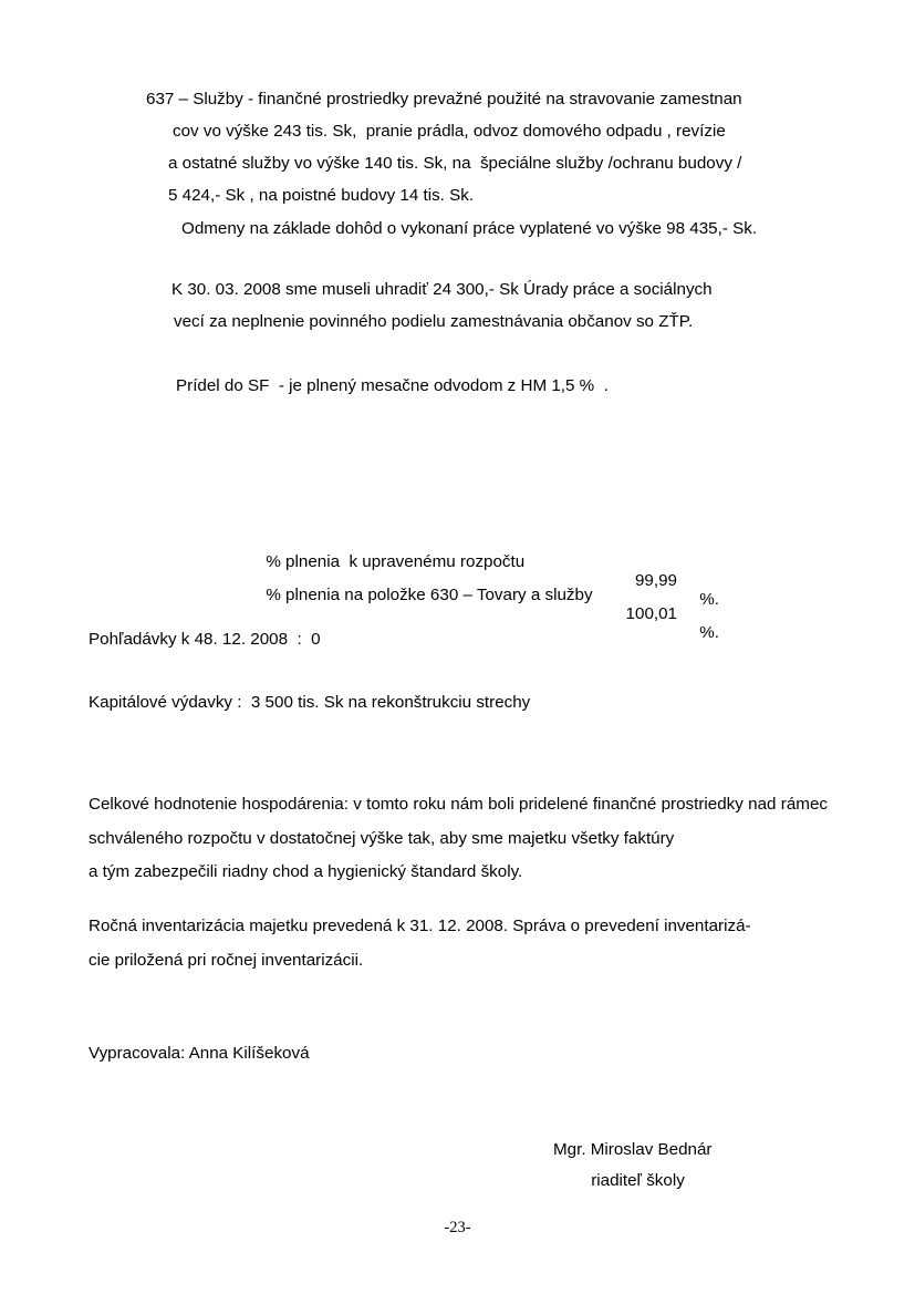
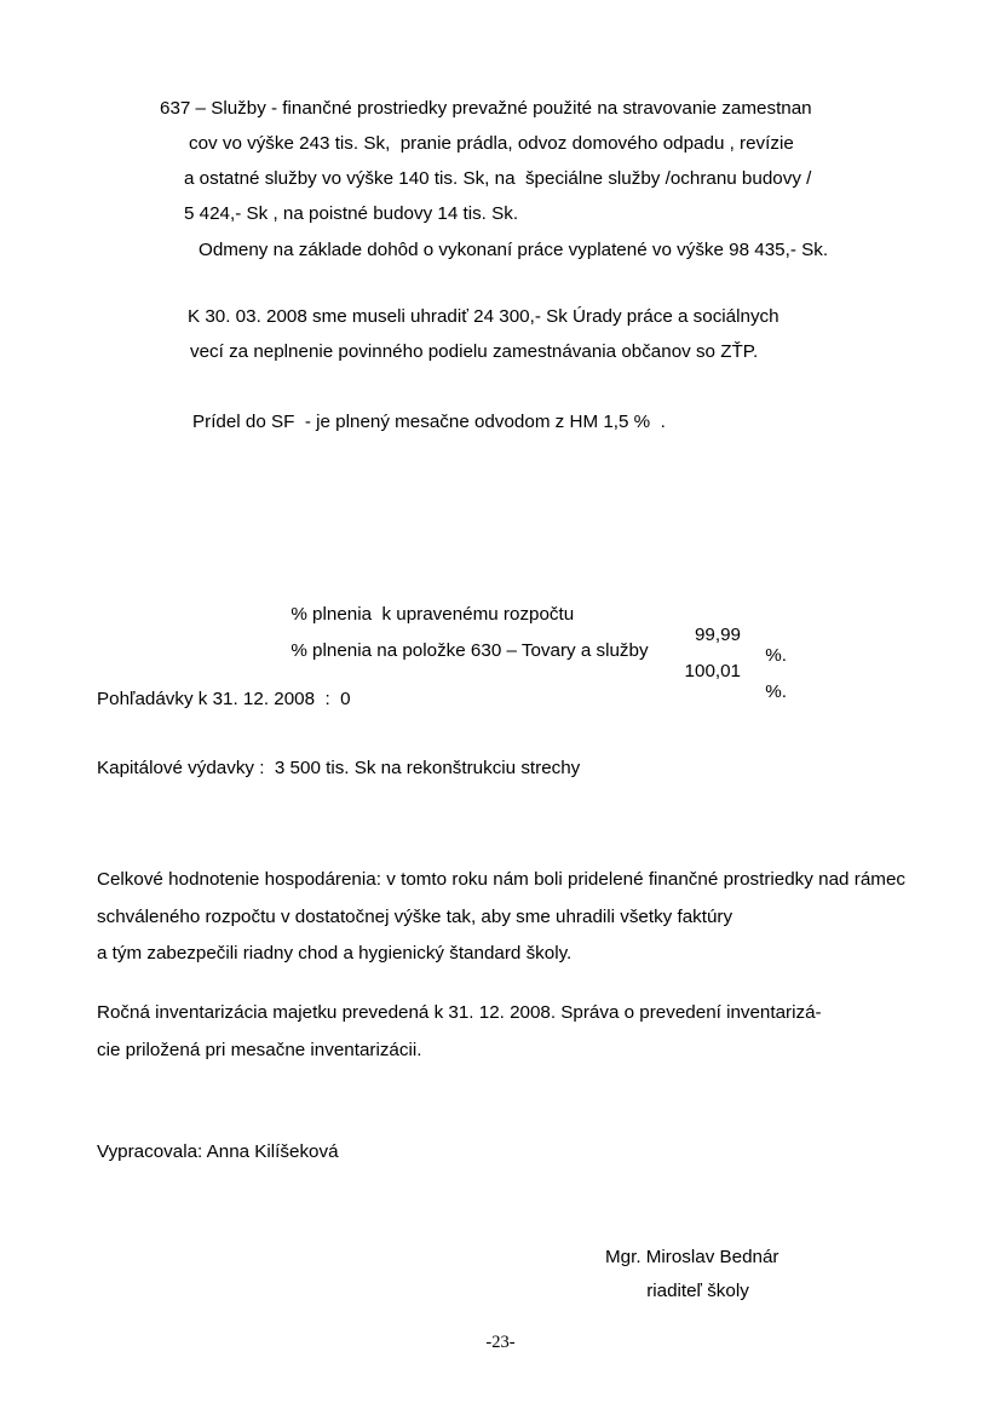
  637 – Služby - finančné prostriedky prevažné použité na stravovanie zamestnan
  cov vo výške 243 tis. Sk, pranie prádla, odvoz domového odpadu , revízie
  a ostatné služby vo výške 140 tis. Sk, na špeciálne služby /ochranu budovy /
  5 424,- Sk , na poistné budovy 14 tis. Sk.
  Odmeny na základe dohôd o vykonaní práce vyplatené vo výške 98 435,- Sk.
  K 30. 03. 2008 sme museli uhradiť 24 300,- Sk Úradу práce a sociálnych
  vecí za neplnenie povinného podielu zamestnávania občanov so ZŤP.
  Prídel do SF - je plnený mesačne odvodom z HM 1,5 % .
  % plnenia k upravenému rozpočtu
  99,99
  %.
  % plnenia na položke 630 – Tovary a služby
  100,01
  %.
- Pohľadávky k 48. 12. 2008 : 0
+ Pohľadávky k 31. 12. 2008 : 0
  Kapitálové výdavky : 3 500 tis. Sk na rekonštrukciu strechy
- Celkové hodnotenie hospodárenia: v tomto roku nám boli pridelené finančné prostriedky nad rámec schváleného rozpočtu v dostatočnej výške tak, aby sme majetku všetky faktúry
+ Celkové hodnotenie hospodárenia: v tomto roku nám boli pridelené finančné prostriedky nad rámec schváleného rozpočtu v dostatočnej výške tak, aby sme uhradili všetky faktúry
  a tým zabezpečili riadny chod a hygienický štandard školy.
  Ročná inventarizácia majetku prevedená k 31. 12. 2008. Správa o prevedení inventarizá-
- cie priložená pri ročnej inventarizácii.
+ cie priložená pri mesačne inventarizácii.
  Vypracovala: Anna Kilíšeková
  Mgr. Miroslav Bednár
  riaditeľ školy
  -23-
